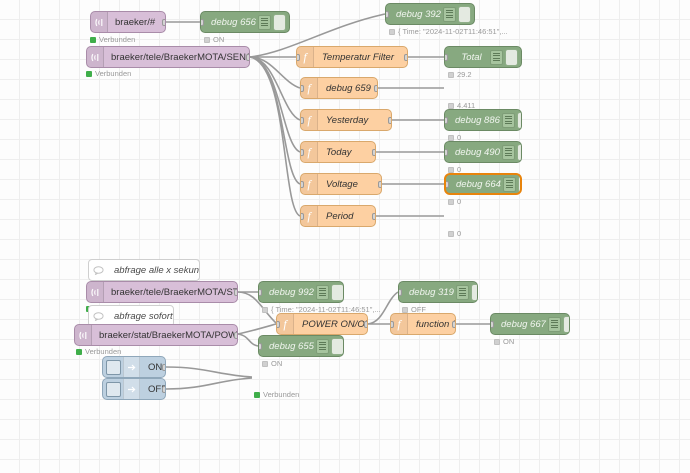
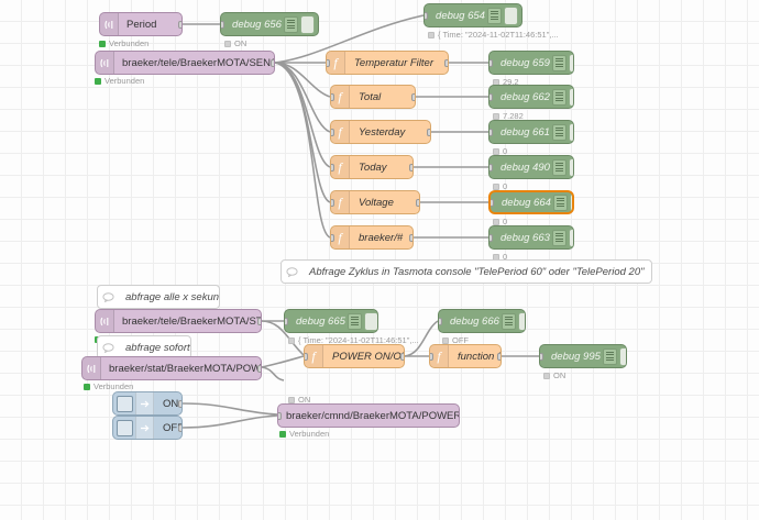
- braeker/#
+ Period
  Verbunden
  debug 656
  ON
- debug 392
+ debug 654
  { Time: "2024-11-02T11:46:51",...
  braeker/tele/BraekerMOTA/SEN
  Verbunden
  f
  Temperatur Filter
  f
- debug 659
+ Total
  f
  Yesterday
  f
  Today
  f
  Voltage
  f
- Period
+ braeker/#
- Total
+ debug 659
  29.2
+ debug 662
- 4.411
+ 7.282
- debug 886
+ debug 661
  0
  debug 490
  0
  debug 664
  0
+ debug 663
  0
+ Abfrage Zyklus in Tasmota console "TelePeriod 60" oder "TelePeriod 20"
  abfrage alle x sekun
  braeker/tele/BraekerMOTA/S
  abfrage sofort
  braeker/stat/BraekerMOTA/POW
  Verbunden
- debug 992
+ debug 665
  { Time: "2024-11-02T11:46:51",...
  f
  POWER ON/O
- debug 655
  ON
- debug 319
+ debug 666
  OFF
  f
  function
- debug 667
+ debug 995
  ON
  ON
+ braeker/cmnd/BraekerMOTA/POWER
  Verbunden
